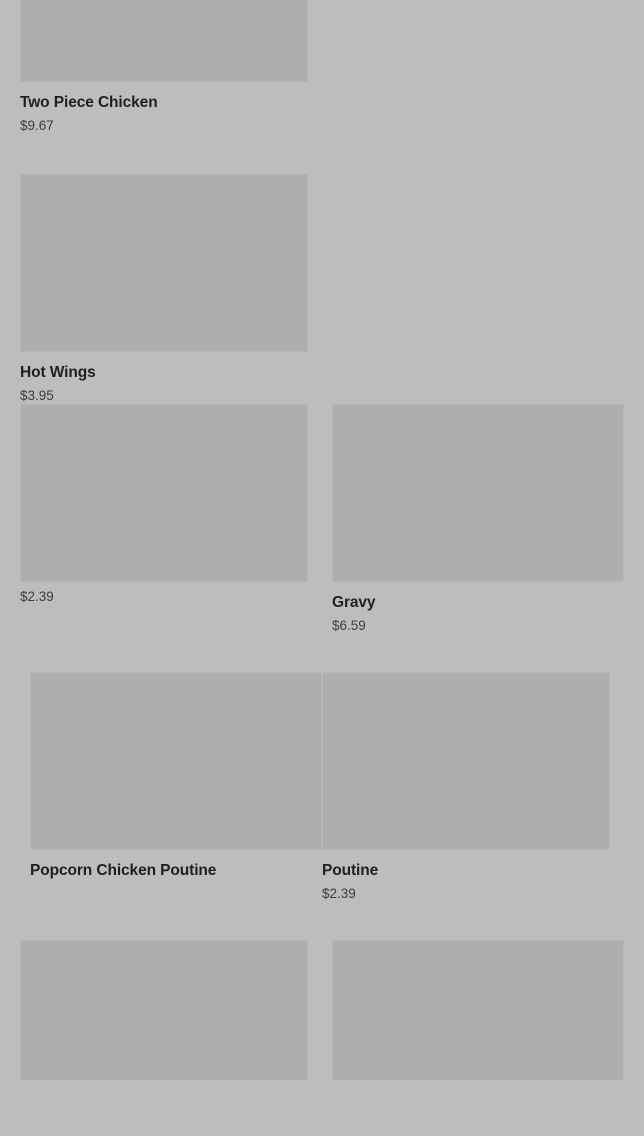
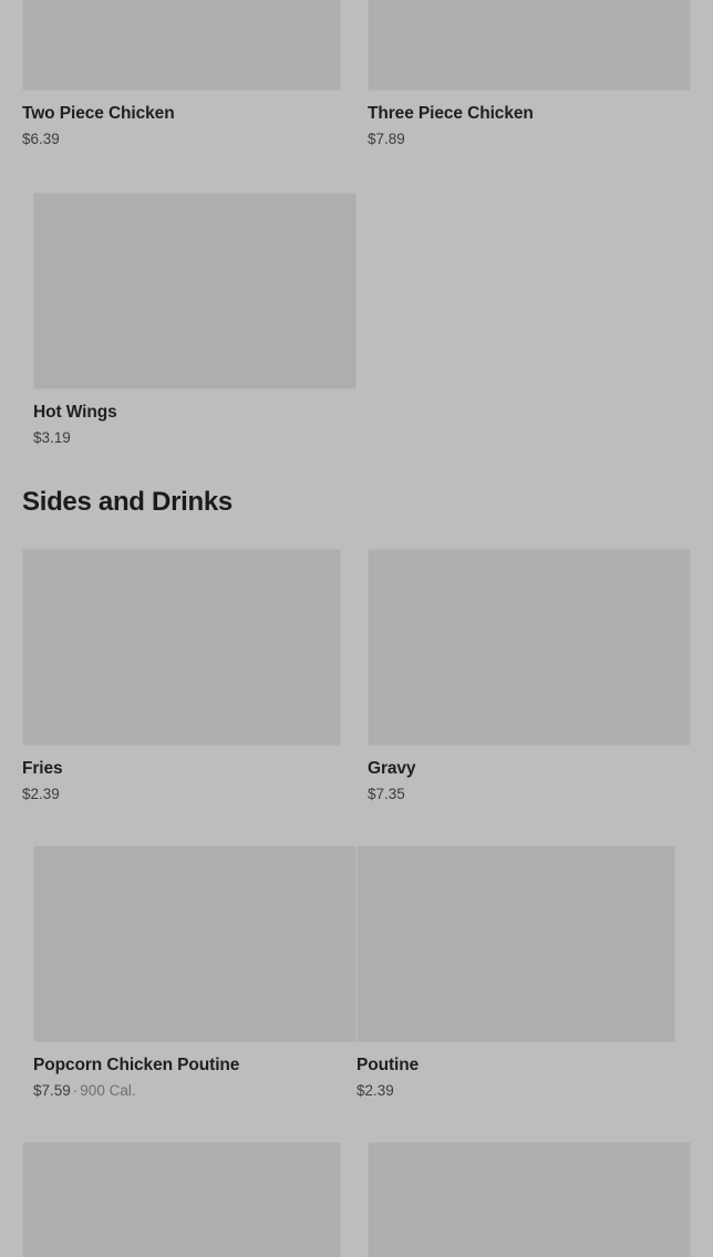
  Two Piece Chicken
- $9.67
+ $6.39
+ Three Piece Chicken
+ $7.89
  Hot Wings
- $3.95
+ $3.19
+ Sides and Drinks
+ Fries
  $2.39
  Gravy
- $6.59
+ $7.35
  Popcorn Chicken Poutine
+ $7.59 · 900 Cal.
  Poutine
  $2.39
